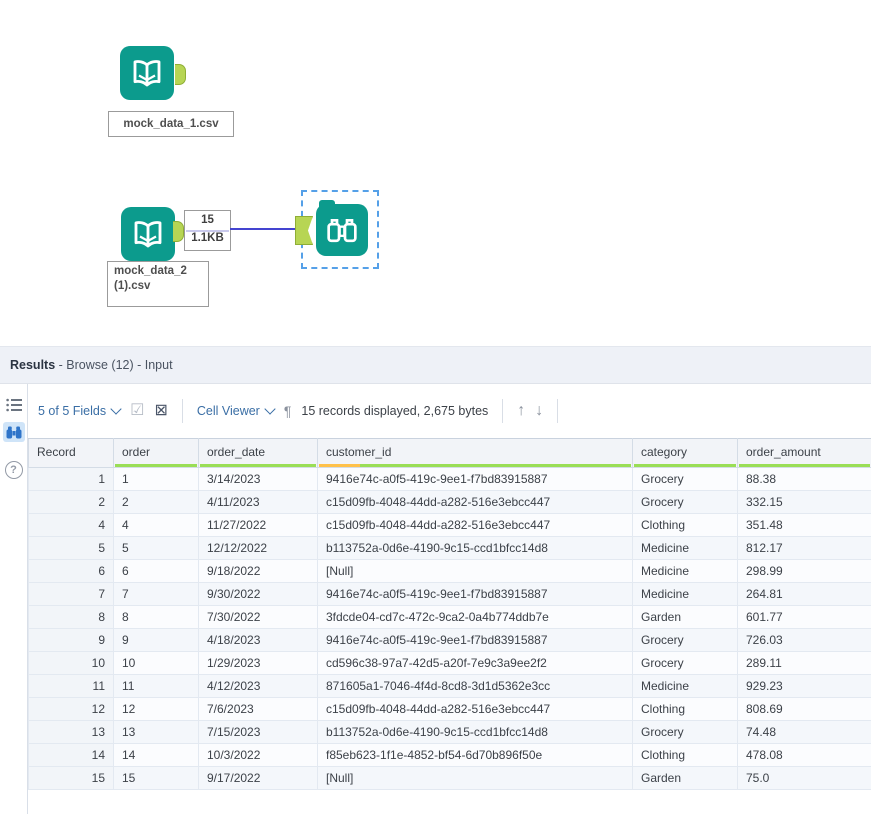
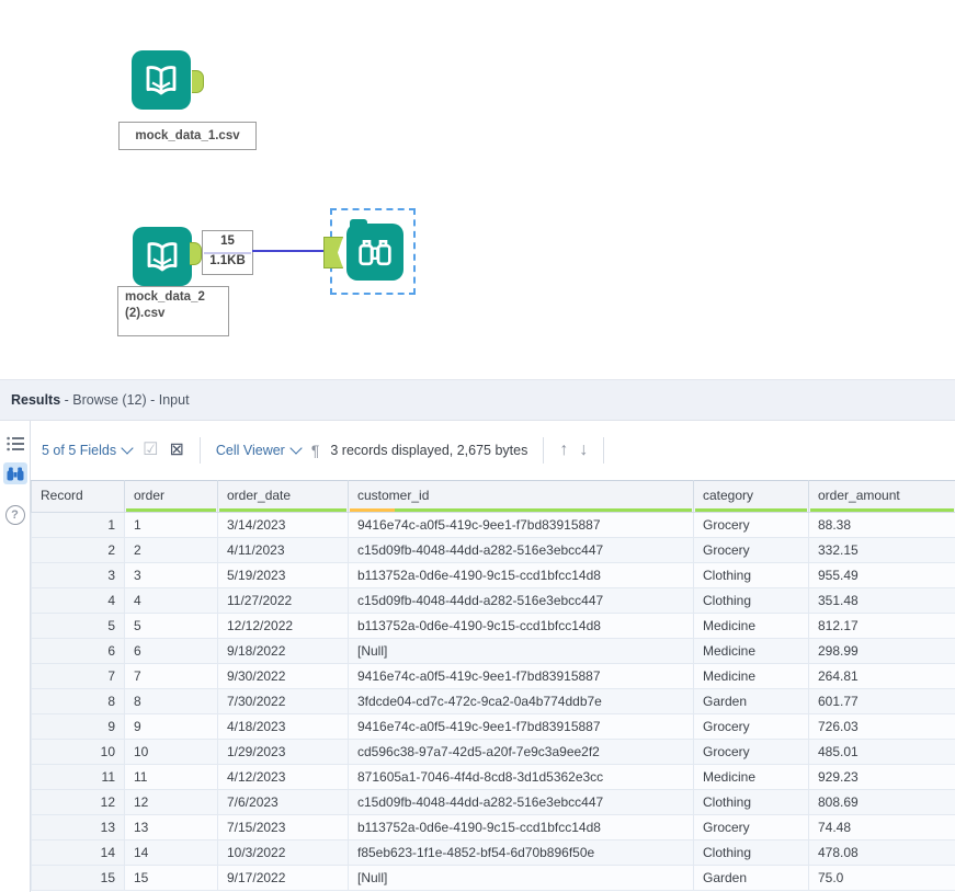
  mock_data_1.csv
  15
  1.1KB
  mock_data_2
- (1).csv
+ (2).csv
  Results
  - Browse (12) - Input
  ?
  5 of 5 Fields
  ☑
  ⊠
  Cell Viewer
  ¶
- 15 records displayed, 2,675 bytes
+ 3 records displayed, 2,675 bytes
  ↑
  ↓
  Record	order	order_date	customer_id	category	order_amount
  1	1	3/14/2023	9416e74c-a0f5-419c-9ee1-f7bd83915887	Grocery	88.38
  2	2	4/11/2023	c15d09fb-4048-44dd-a282-516e3ebcc447	Grocery	332.15
+ 3	3	5/19/2023	b113752a-0d6e-4190-9c15-ccd1bfcc14d8	Clothing	955.49
  4	4	11/27/2022	c15d09fb-4048-44dd-a282-516e3ebcc447	Clothing	351.48
  5	5	12/12/2022	b113752a-0d6e-4190-9c15-ccd1bfcc14d8	Medicine	812.17
  6	6	9/18/2022	[Null]	Medicine	298.99
  7	7	9/30/2022	9416e74c-a0f5-419c-9ee1-f7bd83915887	Medicine	264.81
  8	8	7/30/2022	3fdcde04-cd7c-472c-9ca2-0a4b774ddb7e	Garden	601.77
  9	9	4/18/2023	9416e74c-a0f5-419c-9ee1-f7bd83915887	Grocery	726.03
- 10	10	1/29/2023	cd596c38-97a7-42d5-a20f-7e9c3a9ee2f2	Grocery	289.11
+ 10	10	1/29/2023	cd596c38-97a7-42d5-a20f-7e9c3a9ee2f2	Grocery	485.01
  11	11	4/12/2023	871605a1-7046-4f4d-8cd8-3d1d5362e3cc	Medicine	929.23
  12	12	7/6/2023	c15d09fb-4048-44dd-a282-516e3ebcc447	Clothing	808.69
  13	13	7/15/2023	b113752a-0d6e-4190-9c15-ccd1bfcc14d8	Grocery	74.48
  14	14	10/3/2022	f85eb623-1f1e-4852-bf54-6d70b896f50e	Clothing	478.08
  15	15	9/17/2022	[Null]	Garden	75.0
